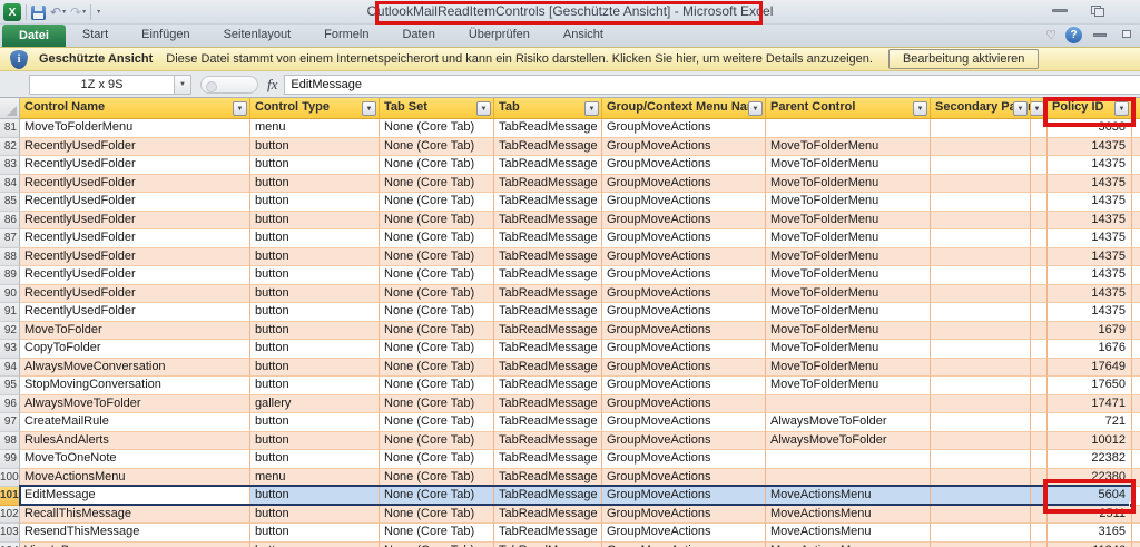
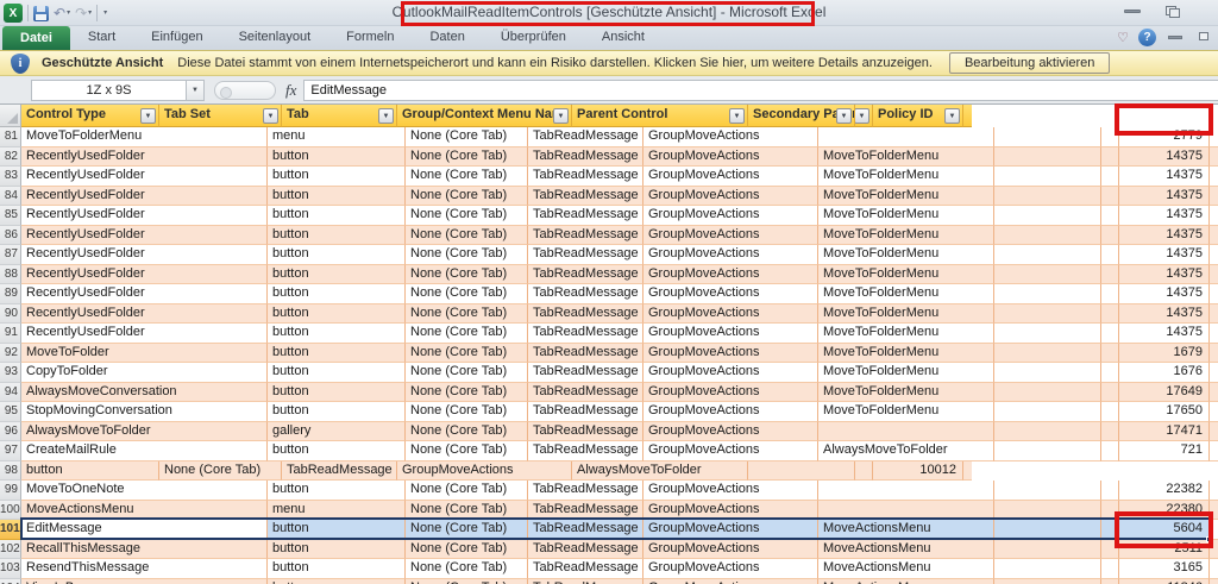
  X
  ↶
  ↷
  OutlookMailReadItemControls [Geschützte Ansicht] - Microsoft Excel
  Datei
  Start
  Einfügen
  Seitenlayout
  Formeln
  Daten
  Überprüfen
  Ansicht
  ♡
  ?
  i
  Geschützte Ansicht
  Diese Datei stammt von einem Internetspeicherort und kann ein Risiko darstellen. Klicken Sie hier, um weitere Details anzuzeigen.
  Bearbeitung aktivieren
  1Z x 9S
  fx
  EditMessage
- Control Name
  Control Type
  Tab Set
  Tab
  Group/Context Menu Na
  Parent Control
  Policy ID
  81
  MoveToFolderMenu
  menu
  None (Core Tab)
  TabReadMessage
  GroupMoveActions
- 3638
+ 2779
  82
  RecentlyUsedFolder
  button
  None (Core Tab)
  TabReadMessage
  GroupMoveActions
  MoveToFolderMenu
  14375
  83
  RecentlyUsedFolder
  button
  None (Core Tab)
  TabReadMessage
  GroupMoveActions
  MoveToFolderMenu
  14375
  84
  RecentlyUsedFolder
  button
  None (Core Tab)
  TabReadMessage
  GroupMoveActions
  MoveToFolderMenu
  14375
  85
  RecentlyUsedFolder
  button
  None (Core Tab)
  TabReadMessage
  GroupMoveActions
  MoveToFolderMenu
  14375
  86
  RecentlyUsedFolder
  button
  None (Core Tab)
  TabReadMessage
  GroupMoveActions
  MoveToFolderMenu
  14375
  87
  RecentlyUsedFolder
  button
  None (Core Tab)
  TabReadMessage
  GroupMoveActions
  MoveToFolderMenu
  14375
  88
  RecentlyUsedFolder
  button
  None (Core Tab)
  TabReadMessage
  GroupMoveActions
  MoveToFolderMenu
  14375
  89
  RecentlyUsedFolder
  button
  None (Core Tab)
  TabReadMessage
  GroupMoveActions
  MoveToFolderMenu
  14375
  90
  RecentlyUsedFolder
  button
  None (Core Tab)
  TabReadMessage
  GroupMoveActions
  MoveToFolderMenu
  14375
  91
  RecentlyUsedFolder
  button
  None (Core Tab)
  TabReadMessage
  GroupMoveActions
  MoveToFolderMenu
  14375
  92
  MoveToFolder
  button
  None (Core Tab)
  TabReadMessage
  GroupMoveActions
  MoveToFolderMenu
  1679
  93
  CopyToFolder
  button
  None (Core Tab)
  TabReadMessage
  GroupMoveActions
  MoveToFolderMenu
  1676
  94
  AlwaysMoveConversation
  button
  None (Core Tab)
  TabReadMessage
  GroupMoveActions
  MoveToFolderMenu
  17649
  95
  StopMovingConversation
  button
  None (Core Tab)
  TabReadMessage
  GroupMoveActions
  MoveToFolderMenu
  17650
  96
  AlwaysMoveToFolder
  gallery
  None (Core Tab)
  TabReadMessage
  GroupMoveActions
  17471
  97
  CreateMailRule
  button
  None (Core Tab)
  TabReadMessage
  GroupMoveActions
  AlwaysMoveToFolder
  721
  98
- RulesAndAlerts
  button
  None (Core Tab)
  TabReadMessage
  GroupMoveActions
  AlwaysMoveToFolder
  10012
  99
  MoveToOneNote
  button
  None (Core Tab)
  TabReadMessage
  GroupMoveActions
  22382
  100
  MoveActionsMenu
  menu
  None (Core Tab)
  TabReadMessage
  GroupMoveActions
  22380
  101
  EditMessage
  button
  None (Core Tab)
  TabReadMessage
  GroupMoveActions
  MoveActionsMenu
  5604
  102
  RecallThisMessage
  button
  None (Core Tab)
  TabReadMessage
  GroupMoveActions
  MoveActionsMenu
  2511
  103
  ResendThisMessage
  button
  None (Core Tab)
  TabReadMessage
  GroupMoveActions
  MoveActionsMenu
  3165
